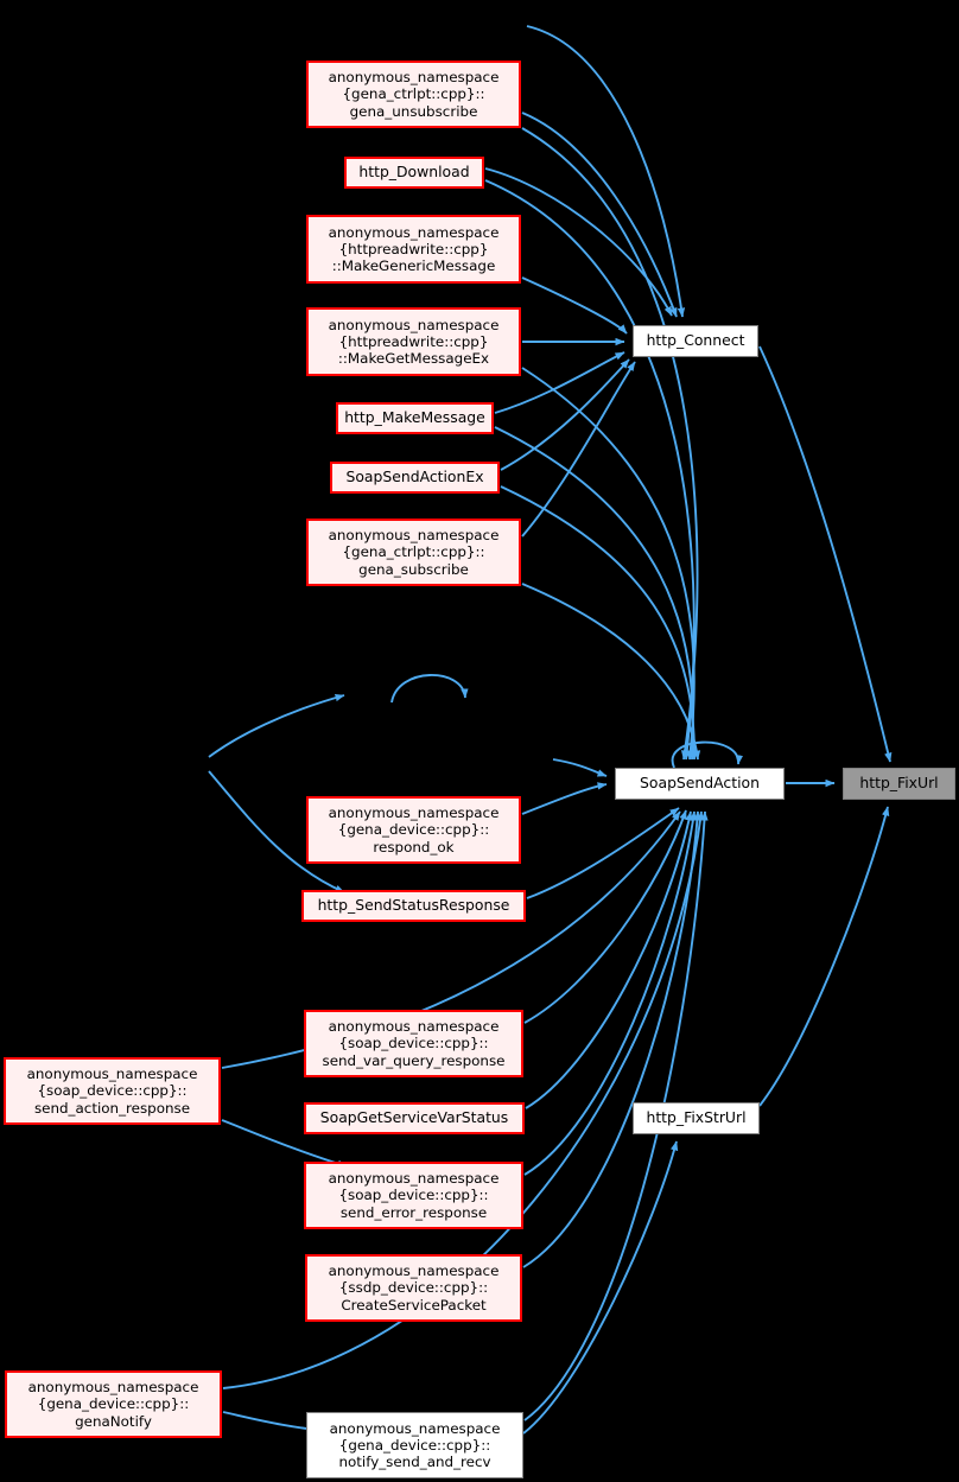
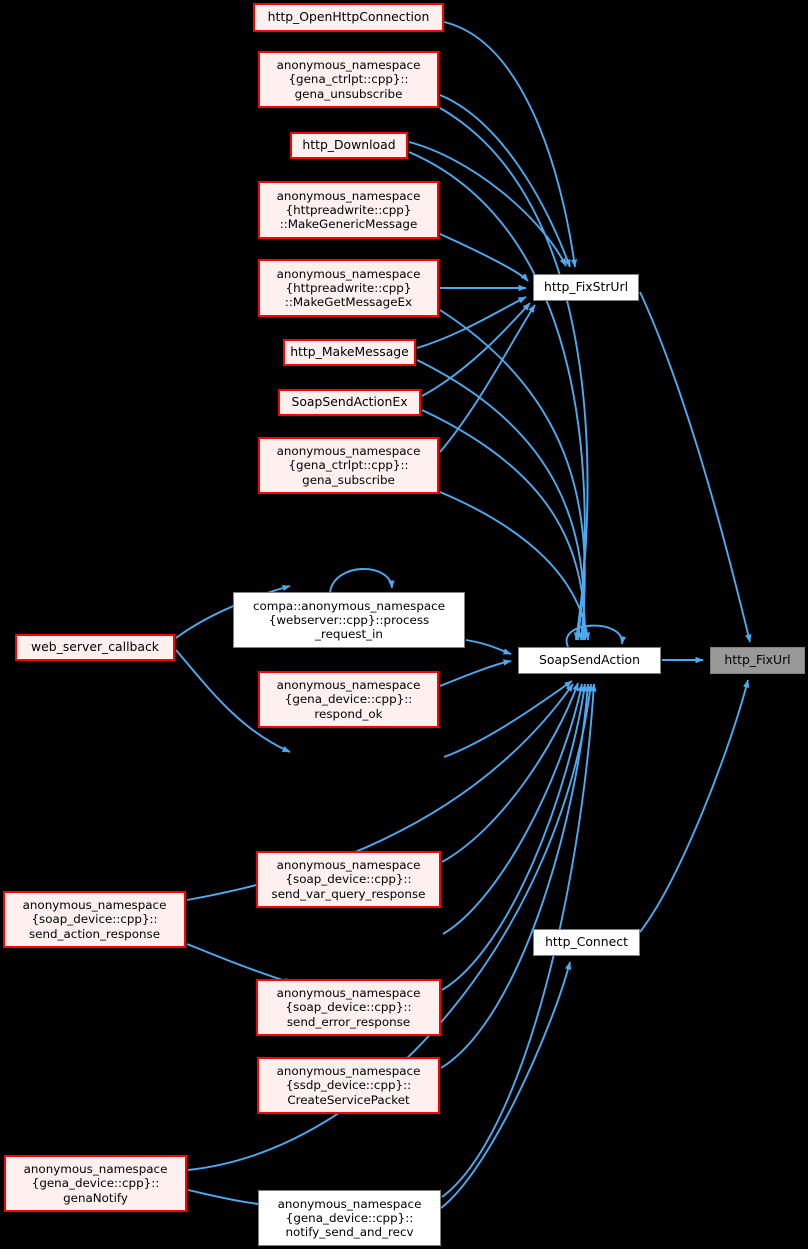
+ http_OpenHttpConnection
  anonymous_namespace
  {gena_ctrlpt::cpp}::
  gena_unsubscribe
  http_Download
  anonymous_namespace
  {httpreadwrite::cpp}
  ::MakeGenericMessage
  anonymous_namespace
  {httpreadwrite::cpp}
  ::MakeGetMessageEx
  http_MakeMessage
  SoapSendActionEx
  anonymous_namespace
  {gena_ctrlpt::cpp}::
  gena_subscribe
+ compa::anonymous_namespace
+ {webserver::cpp}::process
+ _request_in
+ web_server_callback
  anonymous_namespace
  {gena_device::cpp}::
  respond_ok
- http_SendStatusResponse
  anonymous_namespace
  {soap_device::cpp}::
  send_var_query_response
  anonymous_namespace
  {soap_device::cpp}::
  send_action_response
- SoapGetServiceVarStatus
  anonymous_namespace
  {soap_device::cpp}::
  send_error_response
  anonymous_namespace
  {ssdp_device::cpp}::
  CreateServicePacket
  anonymous_namespace
  {gena_device::cpp}::
  genaNotify
  anonymous_namespace
  {gena_device::cpp}::
  notify_send_and_recv
- http_Connect
+ http_FixStrUrl
  SoapSendAction
- http_FixStrUrl
+ http_Connect
  http_FixUrl
